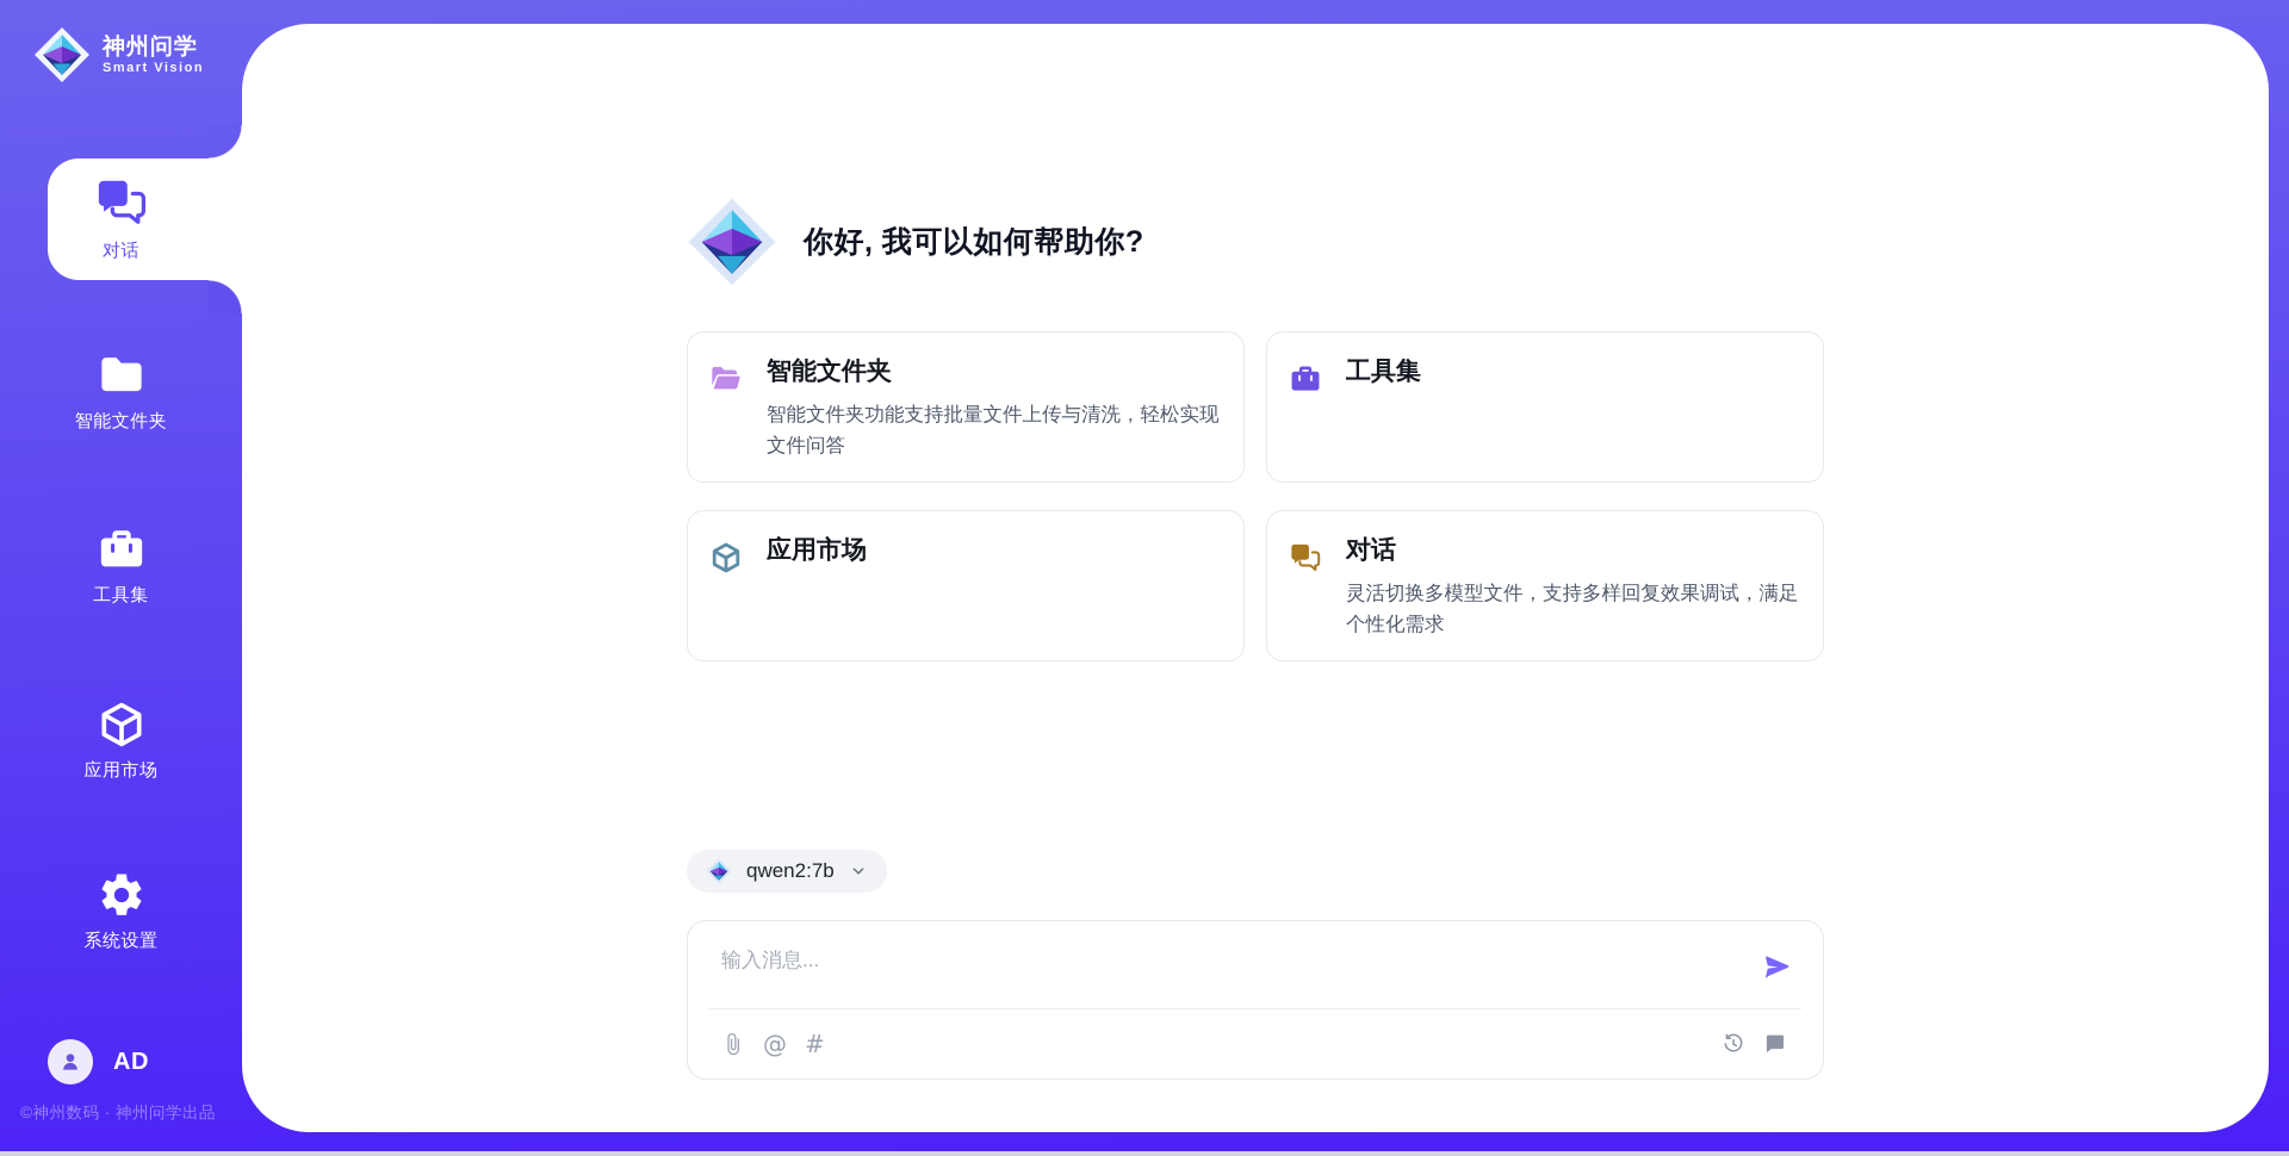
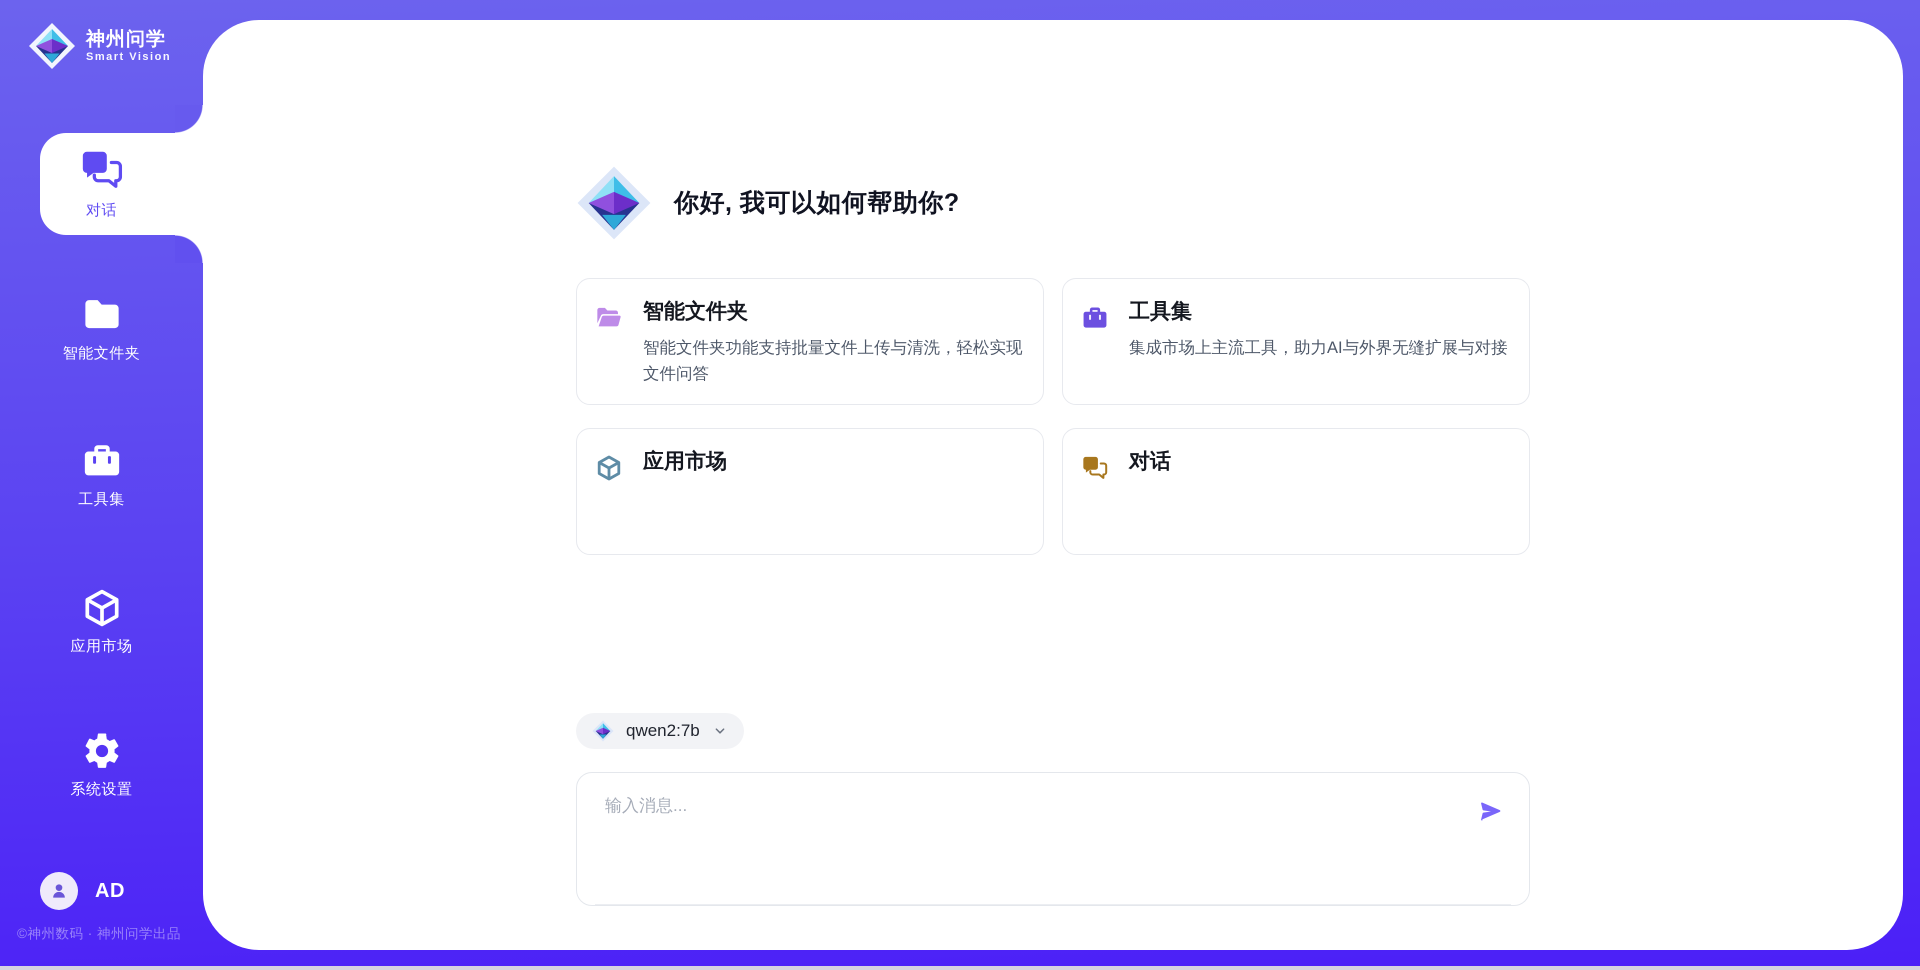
  你好, 我可以如何帮助你?
  智能文件夹
  智能文件夹功能支持批量文件上传与清洗，轻松实现文件问答
  工具集
+ 集成市场上主流工具，助力AI与外界无缝扩展与对接
  应用市场
  对话
- 灵活切换多模型文件，支持多样回复效果调试，满足个性化需求
  qwen2:7b
  输入消息...
- @
- #
  神州问学
  Smart Vision
  对话
  智能文件夹
  工具集
  应用市场
  系统设置
  AD
  ©神州数码 · 神州问学出品
